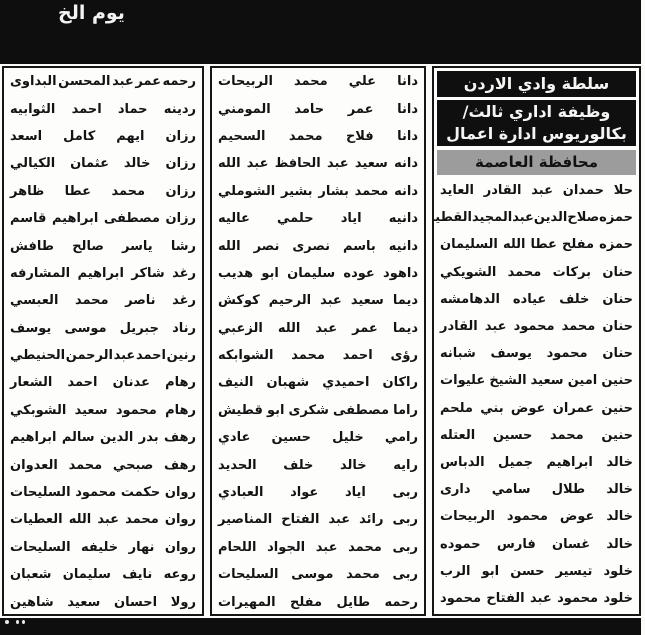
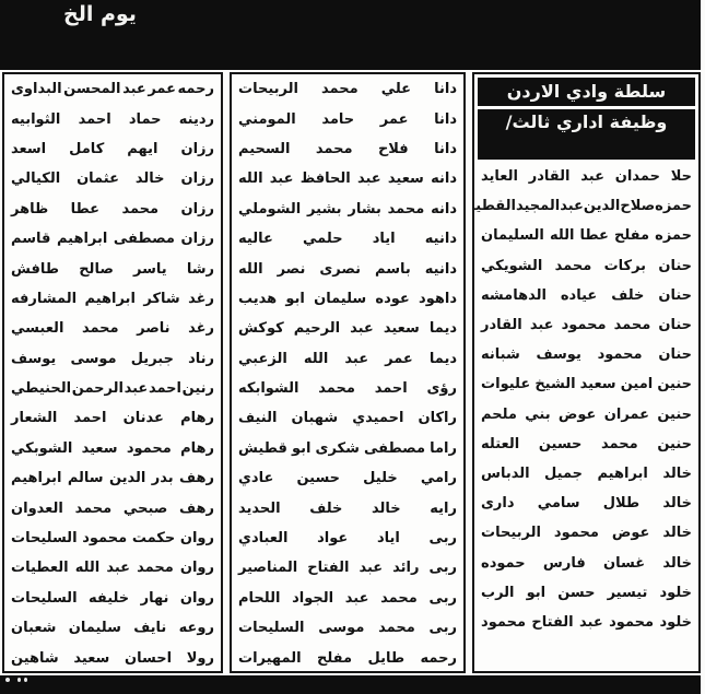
  يوم الخ
  رحمه
  عمر
  عبد
  المحسن
  البداوى
  ردينه
  حماد
  احمد
  الثوابيه
  رزان
  ايهم
  كامل
  اسعد
  رزان
  خالد
  عثمان
  الكيالي
  رزان
  محمد
  عطا
  ظاهر
  رزان
  مصطفى
  ابراهيم
  قاسم
  رشا
  ياسر
  صالح
  طافش
  رغد
  شاكر
  ابراهيم
  المشارفه
  رغد
  ناصر
  محمد
  العبسي
  رناد
  جبريل
  موسى
  يوسف
  رنين
  احمد
  عبد
  الرحمن
  الحنيطي
  رهام
  عدنان
  احمد
  الشعار
  رهام
  محمود
  سعيد
  الشوبكي
  رهف
  بدر
  الدين
  سالم
  ابراهيم
  رهف
  صبحي
  محمد
  العدوان
  روان
  حكمت
  محمود
  السليحات
  روان
  محمد
  عبد
  الله
  العطيات
  روان
  نهار
  خليفه
  السليحات
  روعه
  نايف
  سليمان
  شعبان
  رولا
  احسان
  سعيد
  شاهين
  دانا
  علي
  محمد
  الربيحات
  دانا
  عمر
  حامد
  المومني
  دانا
  فلاح
  محمد
  السحيم
  دانه
  سعيد
  عبد
  الحافظ
  عبد
  الله
  دانه
  محمد
  بشار
  بشير
  الشوملي
  دانيه
  اياد
  حلمي
  عاليه
  دانيه
  باسم
  نصرى
  نصر
  الله
  داهود
  عوده
  سليمان
  ابو
  هديب
  ديما
  سعيد
  عبد
  الرحيم
  كوكش
  ديما
  عمر
  عبد
  الله
  الزعبي
  رؤى
  احمد
  محمد
  الشوابكه
  راكان
  احميدي
  شهبان
  النيف
  راما
  مصطفى
  شكرى
  ابو
  قطيش
  رامي
  خليل
  حسين
  عادي
  رايه
  خالد
  خلف
  الحديد
  ربى
  اياد
  عواد
  العبادي
  ربى
  رائد
  عبد
  الفتاح
  المناصير
  ربى
  محمد
  عبد
  الجواد
  اللحام
  ربى
  محمد
  موسى
  السليحات
  رحمه
  طايل
  مفلح
  المهيرات
  سلطة وادي الاردن
  وظيفة اداري ثالث/
- بكالوريوس ادارة اعمال
- محافظة العاصمة
  حلا
  حمدان
  عبد
  القادر
  العايد
  حمزه
  صلاح
  الدين
  عبد
  المجيد
  حمزه
  مفلح
  عطا
  الله
  السليمان
  حنان
  بركات
  محمد
  الشويكي
  حنان
  خلف
  عياده
  الدهامشه
  حنان
  محمد
  محمود
  عبد
  القادر
  حنان
  محمود
  يوسف
  شبانه
  حنين
  امين
  سعيد
  الشيخ
  عليوات
  حنين
  عمران
  عوض
  بني
  ملحم
  حنين
  محمد
  حسين
  العتله
  خالد
  ابراهيم
  جميل
  الدباس
  خالد
  طلال
  سامي
  دارى
  خالد
  عوض
  محمود
  الربيحات
  خالد
  غسان
  فارس
  حموده
  خلود
  تيسير
  حسن
  ابو
  الرب
  خلود
  محمود
  عبد
  الفتاح
  محمود
